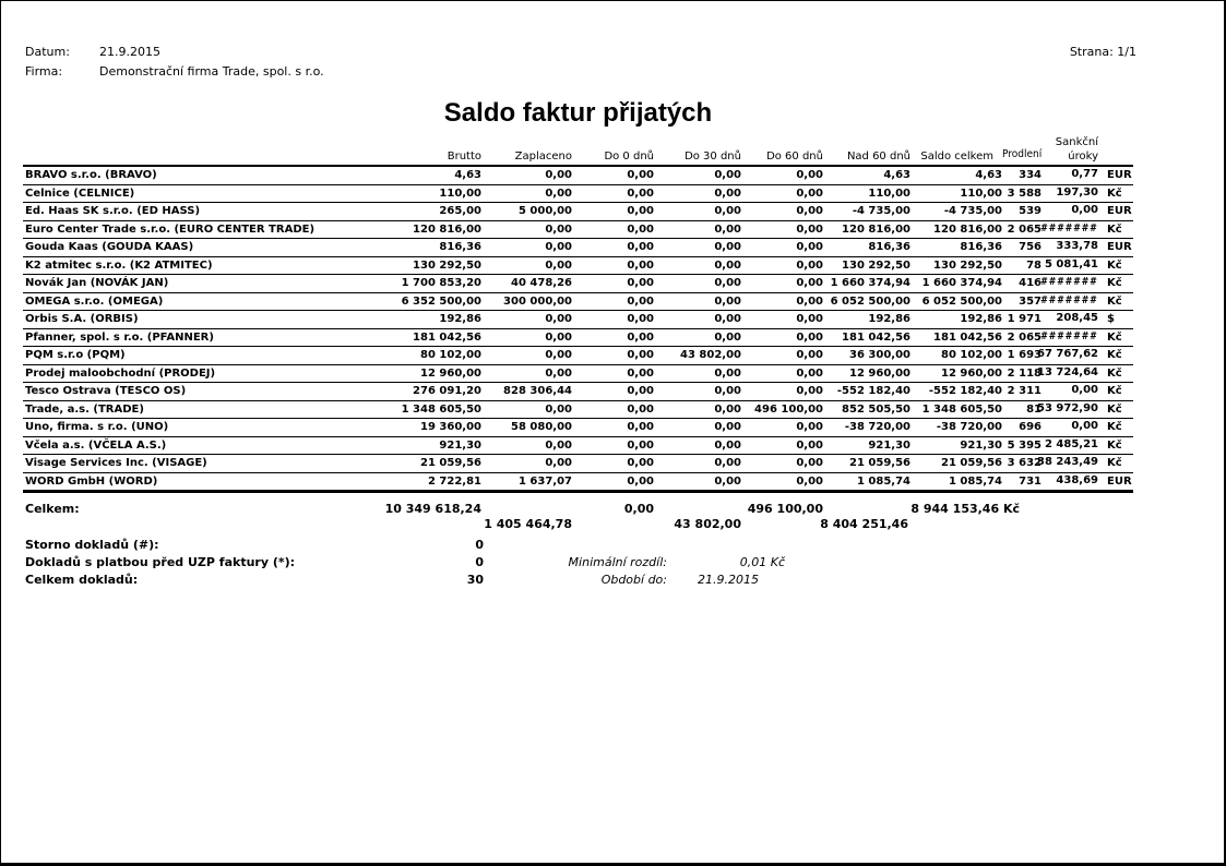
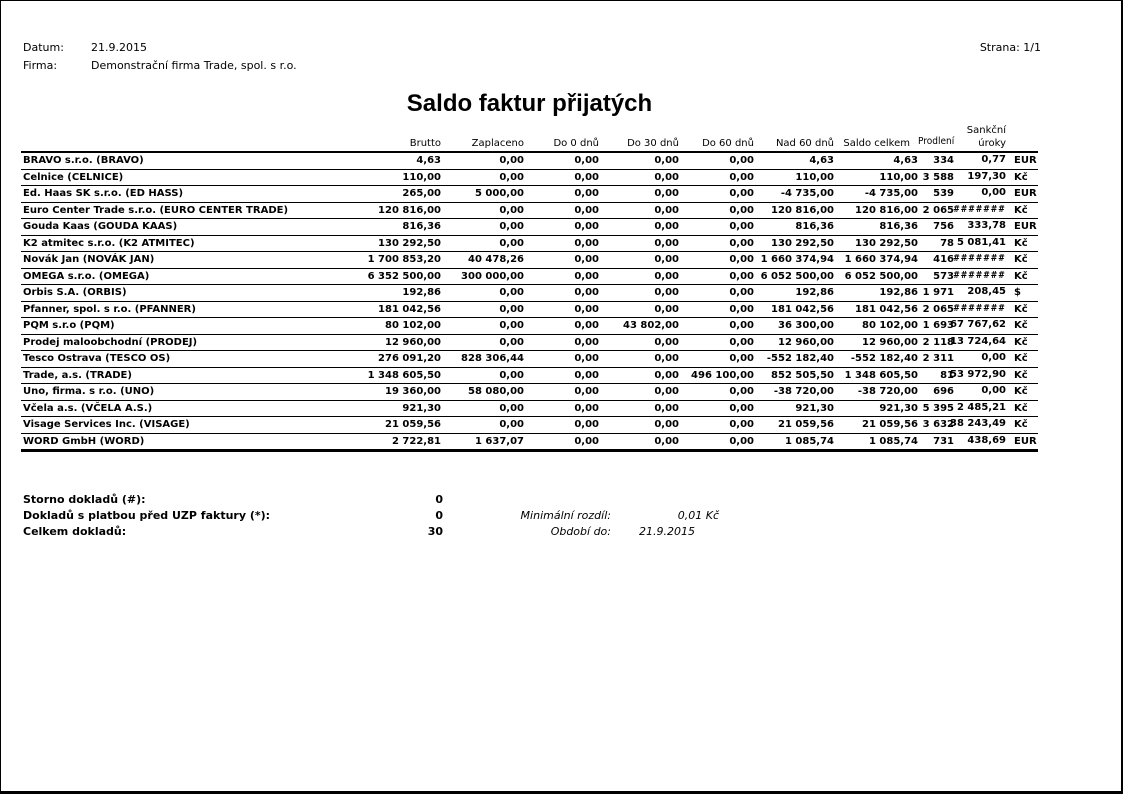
  Datum:
  21.9.2015
  Firma:
  Demonstrační firma Trade, spol. s r.o.
  Strana: 1/1
  Saldo faktur přijatých
  	Brutto	Zaplaceno	Do 0 dnů	Do 30 dnů	Do 60 dnů	Nad 60 dnů	Saldo celkem	Prodlení	Sankční úroky
  BRAVO s.r.o. (BRAVO)	4,63	0,00	0,00	0,00	0,00	4,63	4,63	334	0,77	EUR
  Celnice (CELNICE)	110,00	0,00	0,00	0,00	0,00	110,00	110,00	3 588	197,30	Kč
  Ed. Haas SK s.r.o. (ED HASS)	265,00	5 000,00	0,00	0,00	0,00	-4 735,00	-4 735,00	539	0,00	EUR
  Euro Center Trade s.r.o. (EURO CENTER TRADE)	120 816,00	0,00	0,00	0,00	0,00	120 816,00	120 816,00	2 065	#######	Kč
  Gouda Kaas (GOUDA KAAS)	816,36	0,00	0,00	0,00	0,00	816,36	816,36	756	333,78	EUR
  K2 atmitec s.r.o. (K2 ATMITEC)	130 292,50	0,00	0,00	0,00	0,00	130 292,50	130 292,50	78	5 081,41	Kč
  Novák Jan (NOVÁK JAN)	1 700 853,20	40 478,26	0,00	0,00	0,00	1 660 374,94	1 660 374,94	416	#######	Kč
- OMEGA s.r.o. (OMEGA)	6 352 500,00	300 000,00	0,00	0,00	0,00	6 052 500,00	6 052 500,00	357	#######	Kč
+ OMEGA s.r.o. (OMEGA)	6 352 500,00	300 000,00	0,00	0,00	0,00	6 052 500,00	6 052 500,00	573	#######	Kč
  Orbis S.A. (ORBIS)	192,86	0,00	0,00	0,00	0,00	192,86	192,86	1 971	208,45	$
  Pfanner, spol. s r.o. (PFANNER)	181 042,56	0,00	0,00	0,00	0,00	181 042,56	181 042,56	2 065	#######	Kč
  PQM s.r.o (PQM)	80 102,00	0,00	0,00	43 802,00	0,00	36 300,00	80 102,00	1 693	67 767,62	Kč
  Prodej maloobchodní (PRODEJ)	12 960,00	0,00	0,00	0,00	0,00	12 960,00	12 960,00	2 118	13 724,64	Kč
  Tesco Ostrava (TESCO OS)	276 091,20	828 306,44	0,00	0,00	0,00	-552 182,40	-552 182,40	2 311	0,00	Kč
  Trade, a.s. (TRADE)	1 348 605,50	0,00	0,00	0,00	496 100,00	852 505,50	1 348 605,50	81	53 972,90	Kč
  Uno, firma. s r.o. (UNO)	19 360,00	58 080,00	0,00	0,00	0,00	-38 720,00	-38 720,00	696	0,00	Kč
  Včela a.s. (VČELA A.S.)	921,30	0,00	0,00	0,00	0,00	921,30	921,30	5 395	2 485,21	Kč
  Visage Services Inc. (VISAGE)	21 059,56	0,00	0,00	0,00	0,00	21 059,56	21 059,56	3 632	38 243,49	Kč
  WORD GmbH (WORD)	2 722,81	1 637,07	0,00	0,00	0,00	1 085,74	1 085,74	731	438,69	EUR
- Celkem:
- 10 349 618,24
- 0,00
- 496 100,00
- 8 944 153,46 Kč
- 1 405 464,78
- 43 802,00
- 8 404 251,46
  Storno dokladů (#):
  0
  Dokladů s platbou před UZP faktury (*):
  0
  Minimální rozdíl:
  0,01 Kč
  Celkem dokladů:
  30
  Období do:
  21.9.2015
